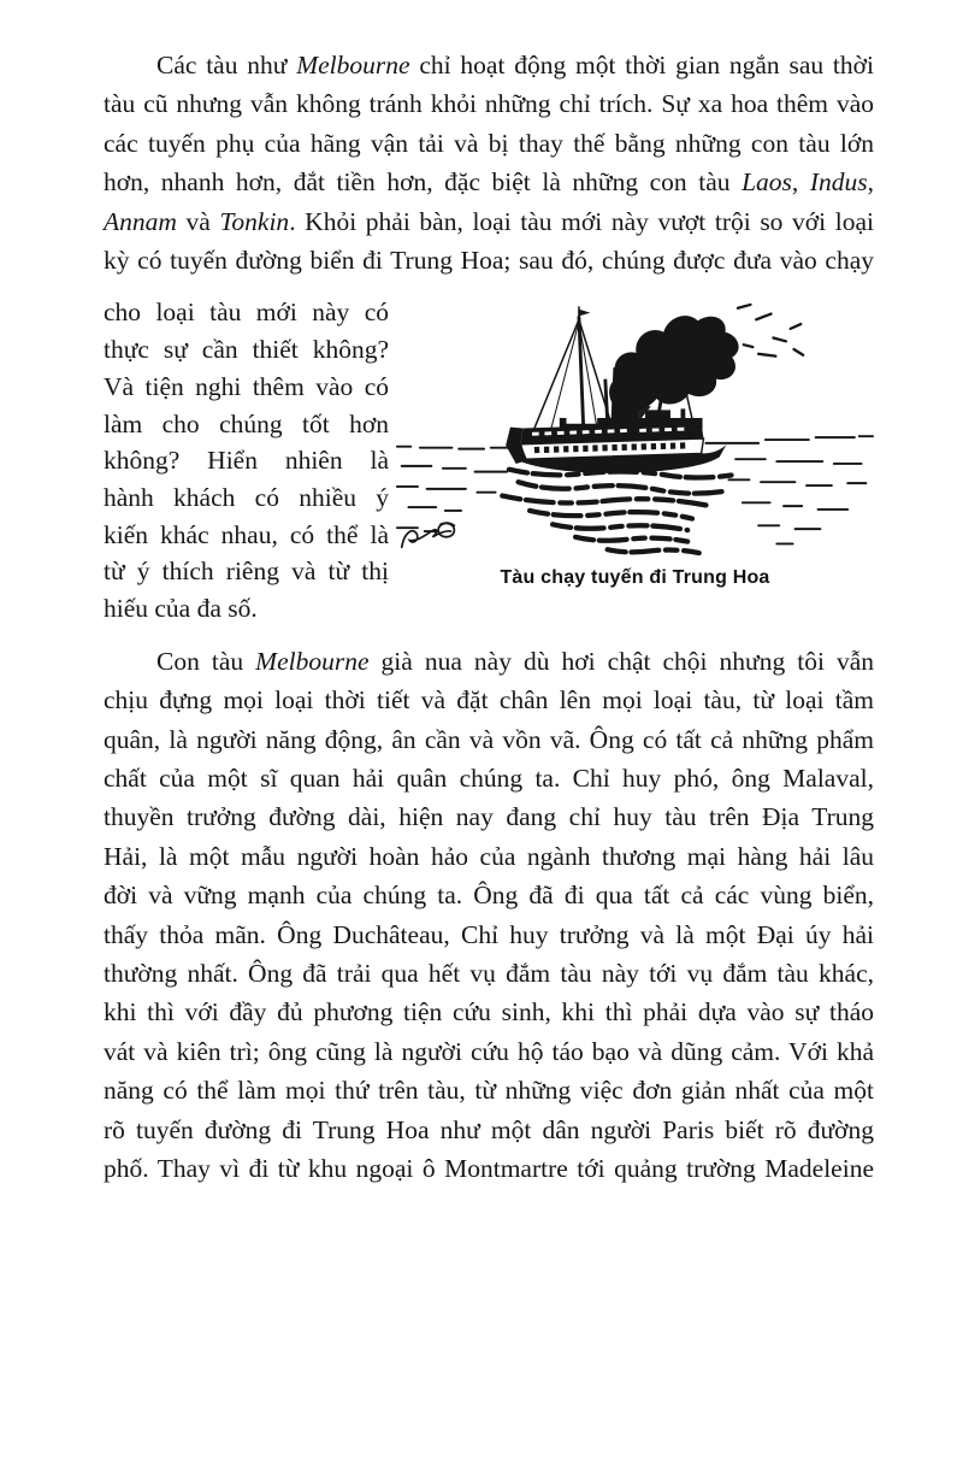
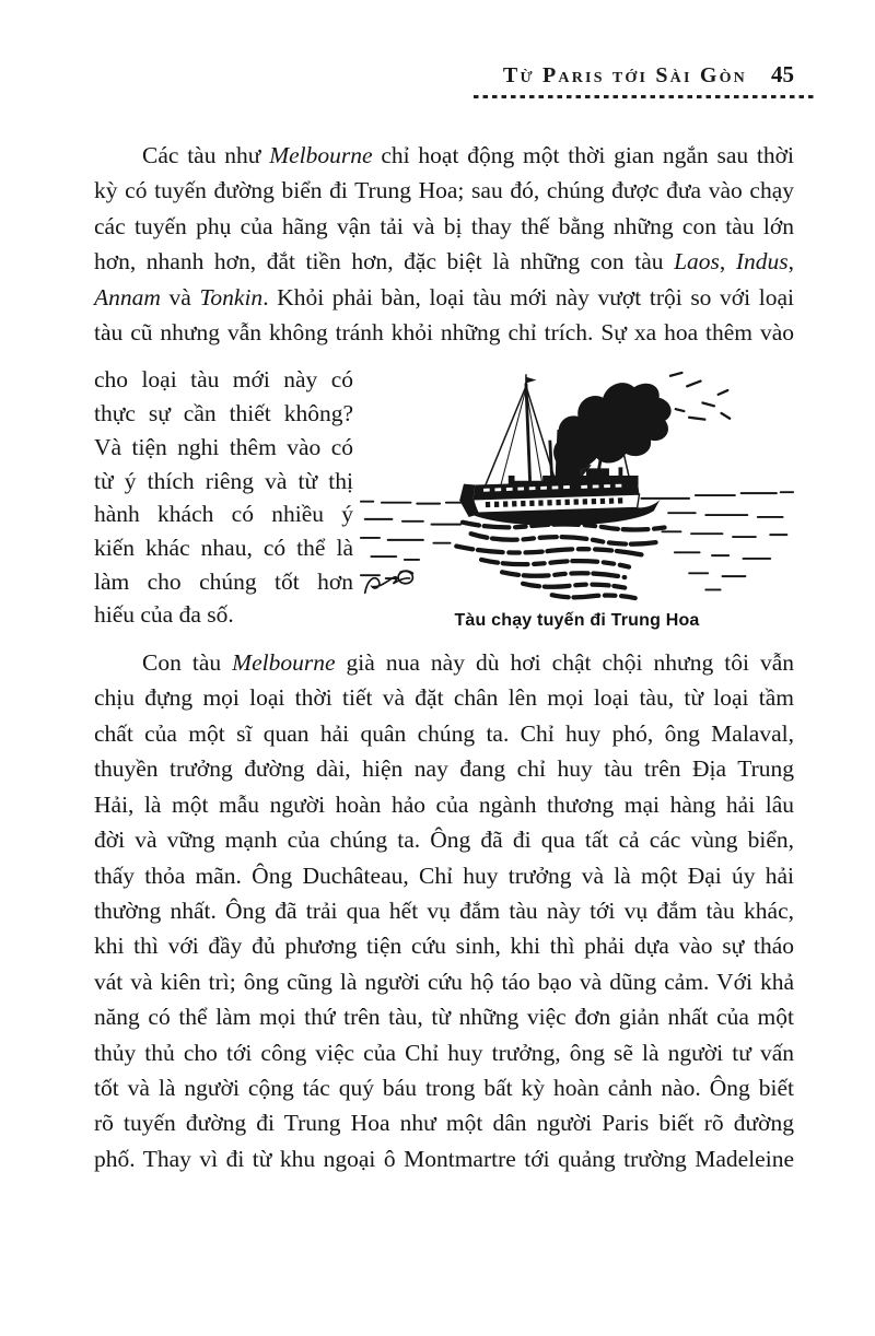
+ Từ Paris tới Sài Gòn 45
  Các tàu như Melbourne chỉ hoạt động một thời gian ngắn sau thời
- tàu cũ nhưng vẫn không tránh khỏi những chỉ trích. Sự xa hoa thêm vào
+ kỳ có tuyến đường biển đi Trung Hoa; sau đó, chúng được đưa vào chạy
  các tuyến phụ của hãng vận tải và bị thay thế bằng những con tàu lớn
  hơn, nhanh hơn, đắt tiền hơn, đặc biệt là những con tàu Laos, Indus,
  Annam và Tonkin. Khỏi phải bàn, loại tàu mới này vượt trội so với loại
- kỳ có tuyến đường biển đi Trung Hoa; sau đó, chúng được đưa vào chạy
+ tàu cũ nhưng vẫn không tránh khỏi những chỉ trích. Sự xa hoa thêm vào
  cho loại tàu mới này có
  thực sự cần thiết không?
  Và tiện nghi thêm vào có
- làm cho chúng tốt hơn
+ từ ý thích riêng và từ thị
- không? Hiển nhiên là
  hành khách có nhiều ý
  kiến khác nhau, có thể là
- từ ý thích riêng và từ thị
+ làm cho chúng tốt hơn
  hiếu của đa số.
  Tàu chạy tuyến đi Trung Hoa
  Con tàu Melbourne già nua này dù hơi chật chội nhưng tôi vẫn
  chịu đựng mọi loại thời tiết và đặt chân lên mọi loại tàu, từ loại tầm
- quân, là người năng động, ân cần và vồn vã. Ông có tất cả những phẩm
  chất của một sĩ quan hải quân chúng ta. Chỉ huy phó, ông Malaval,
  thuyền trưởng đường dài, hiện nay đang chỉ huy tàu trên Địa Trung
  Hải, là một mẫu người hoàn hảo của ngành thương mại hàng hải lâu
  đời và vững mạnh của chúng ta. Ông đã đi qua tất cả các vùng biển,
  thấy thỏa mãn. Ông Duchâteau, Chỉ huy trưởng và là một Đại úy hải
  thường nhất. Ông đã trải qua hết vụ đắm tàu này tới vụ đắm tàu khác,
  khi thì với đầy đủ phương tiện cứu sinh, khi thì phải dựa vào sự tháo
  vát và kiên trì; ông cũng là người cứu hộ táo bạo và dũng cảm. Với khả
  năng có thể làm mọi thứ trên tàu, từ những việc đơn giản nhất của một
+ thủy thủ cho tới công việc của Chỉ huy trưởng, ông sẽ là người tư vấn
+ tốt và là người cộng tác quý báu trong bất kỳ hoàn cảnh nào. Ông biết
  rõ tuyến đường đi Trung Hoa như một dân người Paris biết rõ đường
  phố. Thay vì đi từ khu ngoại ô Montmartre tới quảng trường Madeleine
